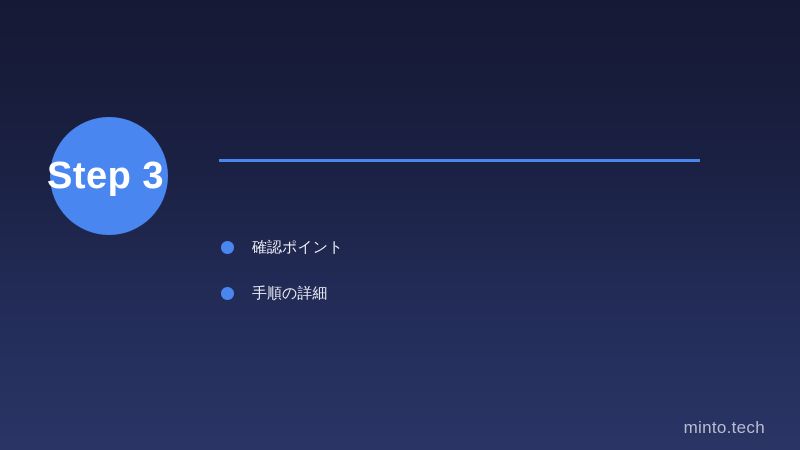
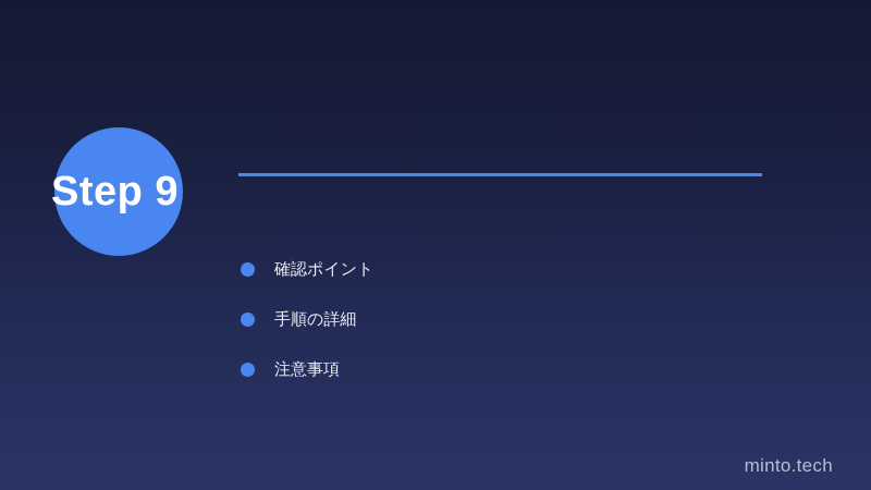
- Step 3
+ Step 9
  確認ポイント
  手順の詳細
+ 注意事項
  minto.tech
